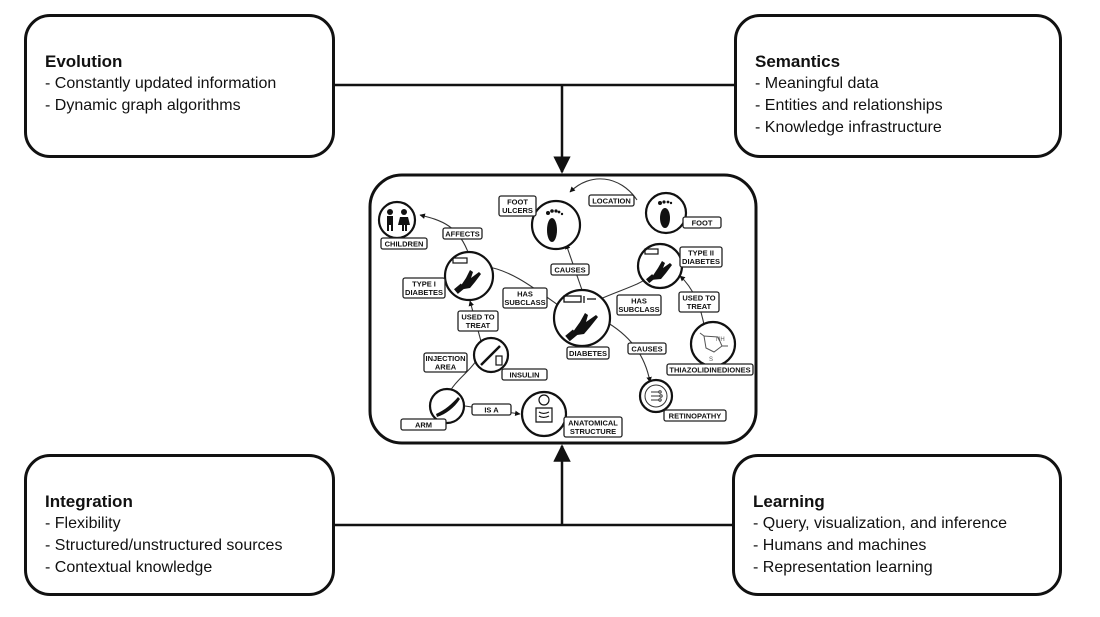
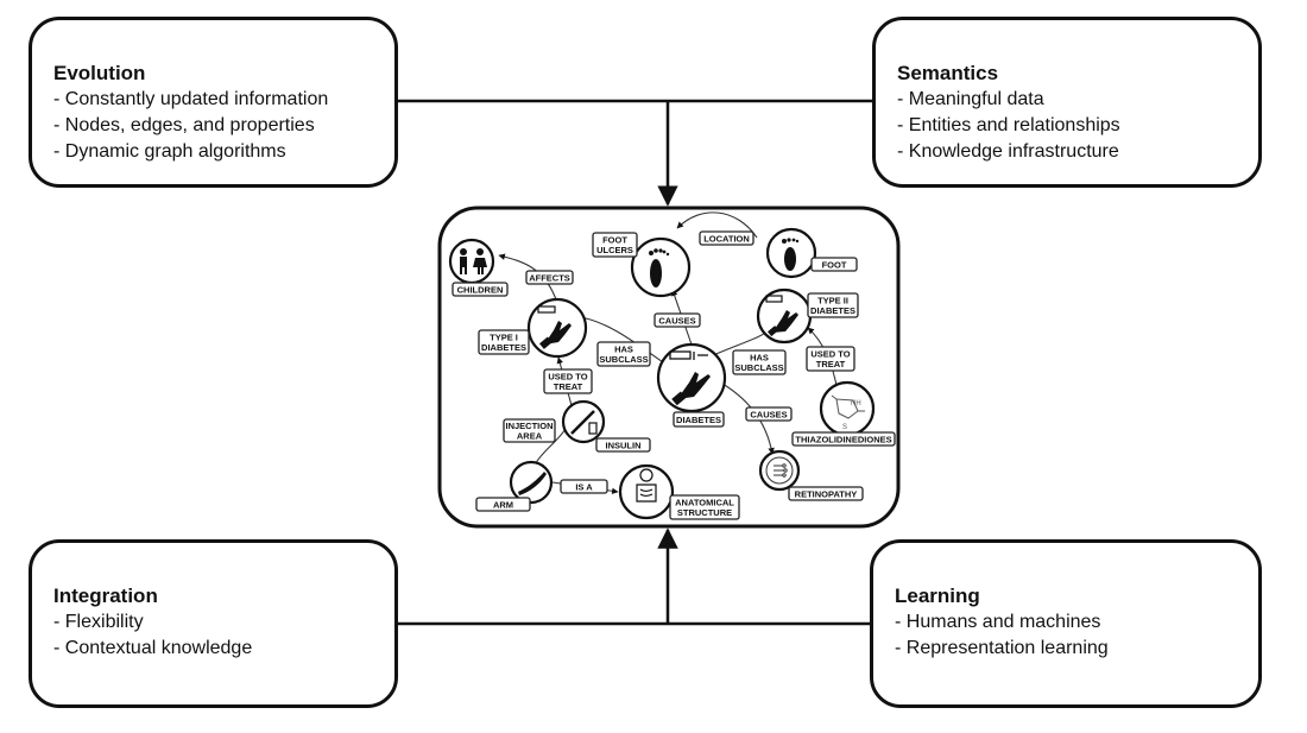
  CHILDREN
  FOOT
  ULCERS
  FOOT
  TYPE I
  DIABETES
  TYPE II
  DIABETES
  DIABETES
  INSULIN
  THIAZOLIDINEDIONES
  ARM
  ANATOMICAL
  STRUCTURE
  RETINOPATHY
  AFFECTS
  LOCATION
  CAUSES
  HAS
  SUBCLASS
  HAS
  SUBCLASS
  USED TO
  TREAT
  USED TO
  TREAT
  INJECTION
  AREA
  CAUSES
  IS A
  Evolution
  Constantly updated information
+ Nodes, edges, and properties
  Dynamic graph algorithms
  Semantics
  Meaningful data
  Entities and relationships
  Knowledge infrastructure
  Integration
  Flexibility
- Structured/unstructured sources
  Contextual knowledge
  Learning
- Query, visualization, and inference
  Humans and machines
  Representation learning
